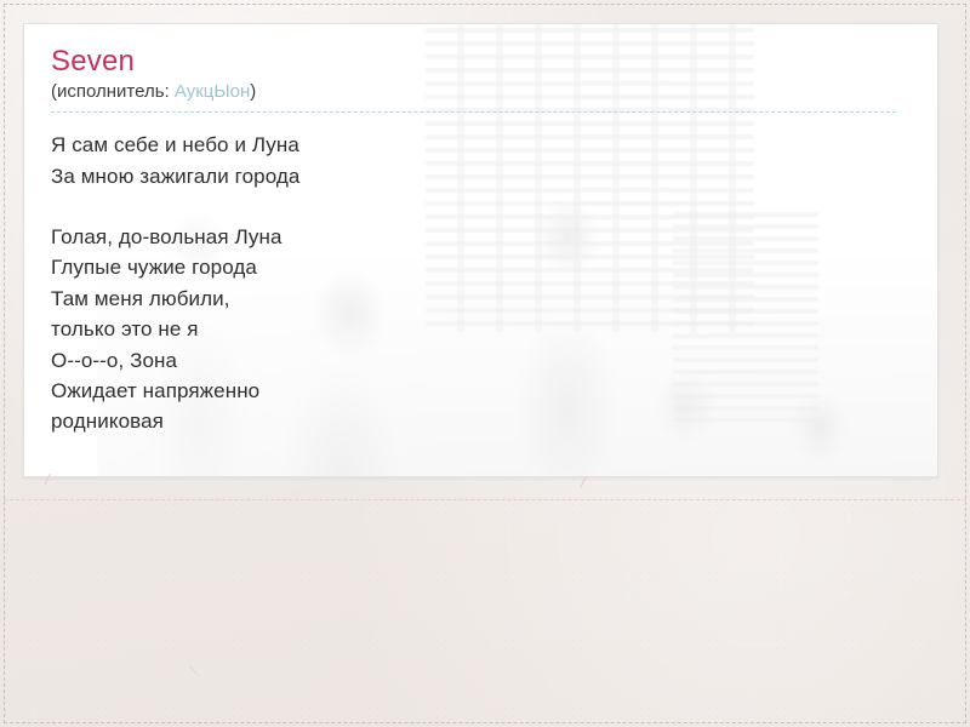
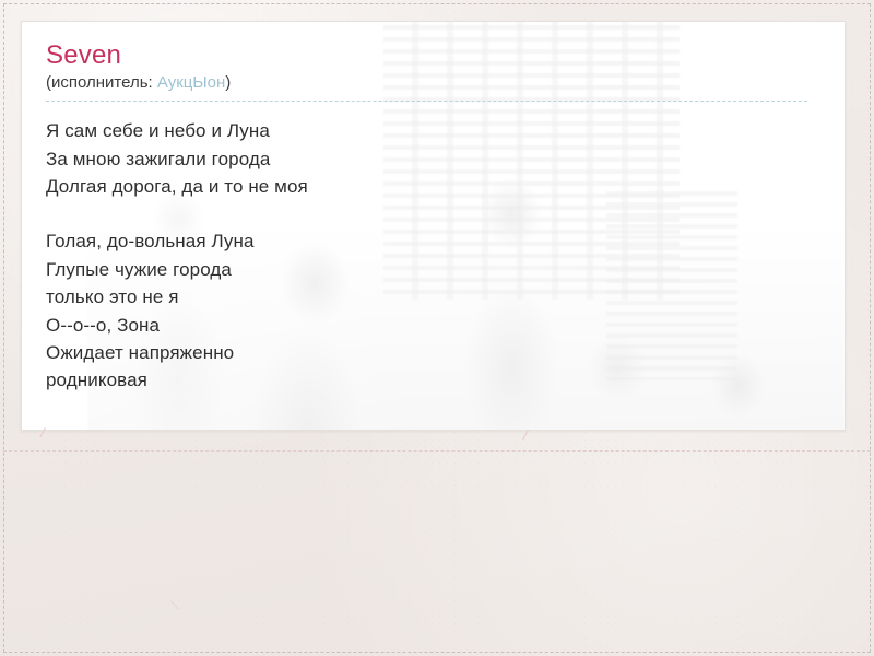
  Seven
  (исполнитель: АукцЫон)
  Я сам себе и небо и Луна
  За мною зажигали города
+ Долгая дорога, да и то не моя
  Голая, до-вольная Луна
  Глупые чужие города
- Там меня любили,
  только это не я
  О--о--о, Зона
  Ожидает напряженно
  родниковая
